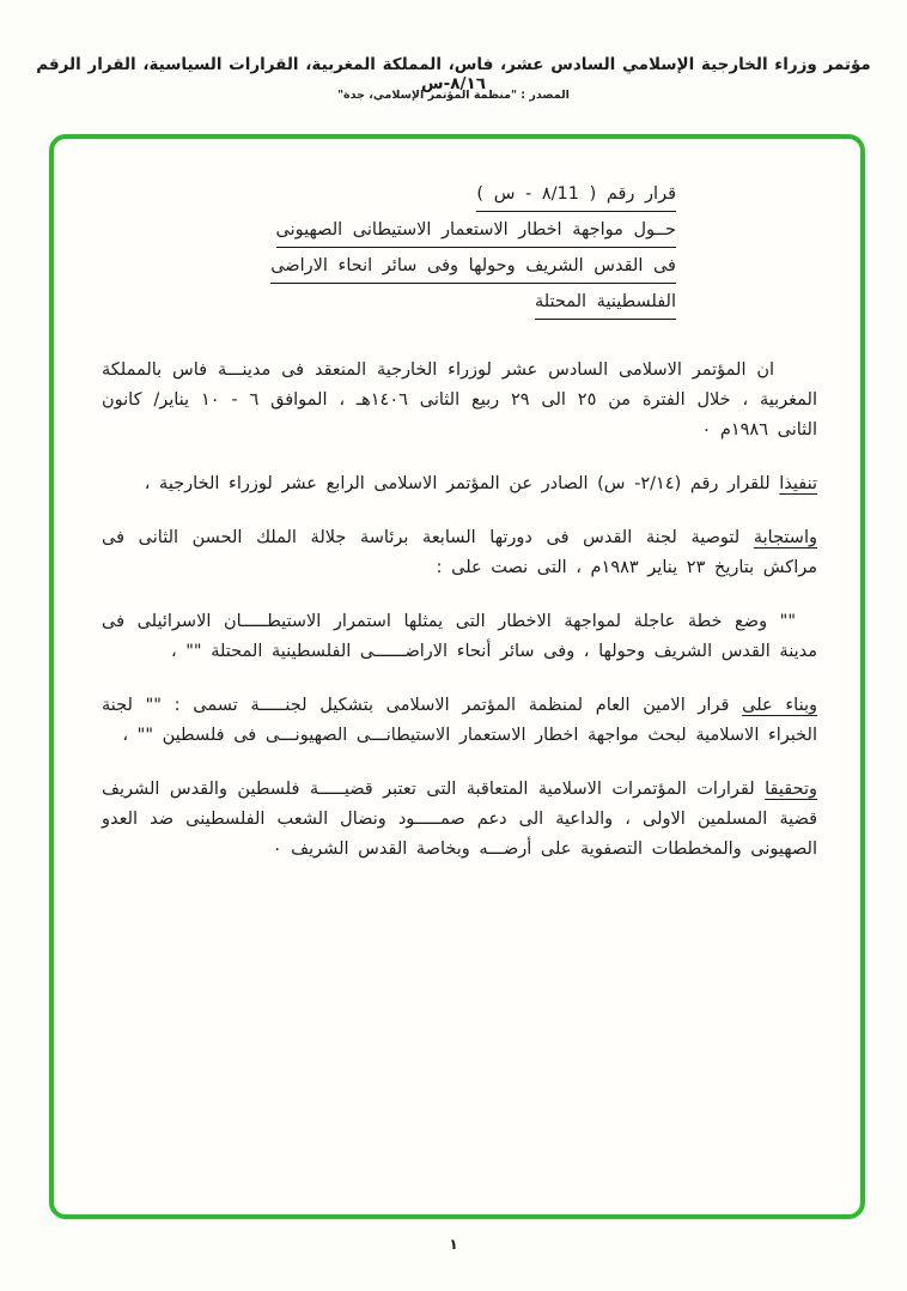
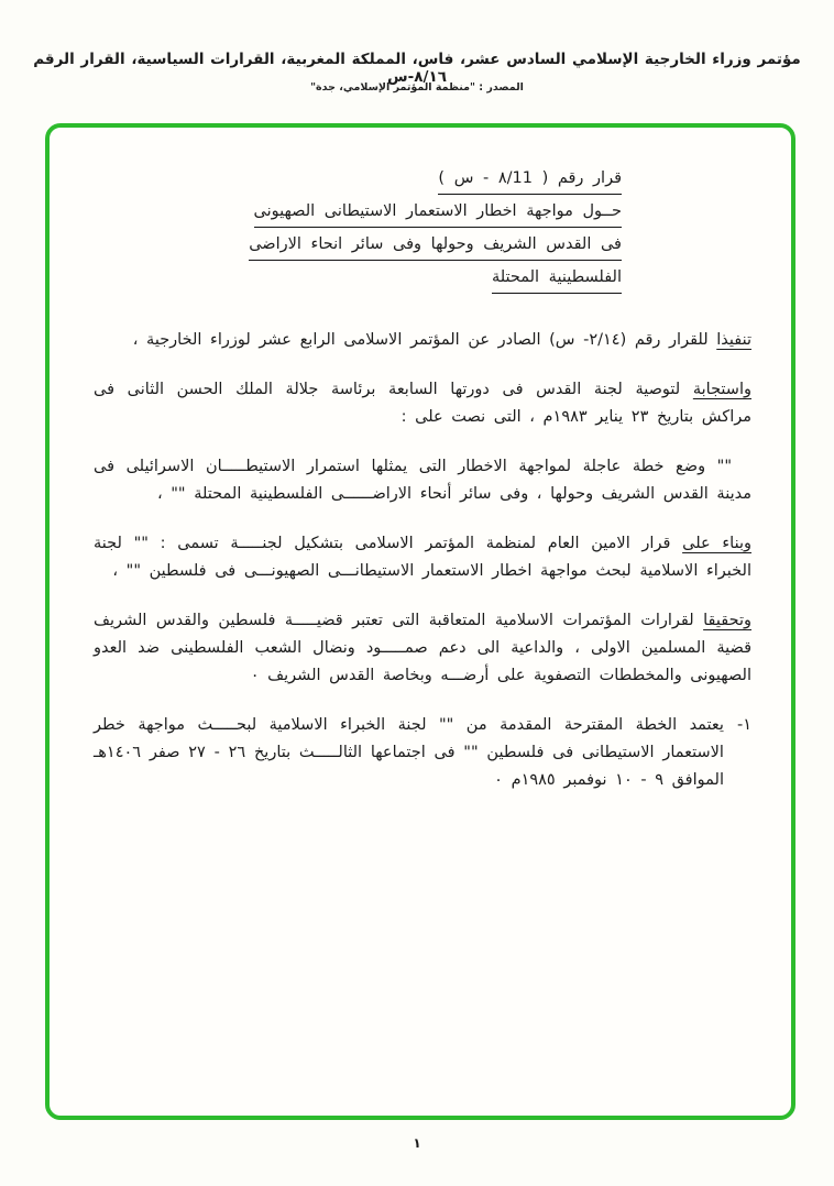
  مؤتمر وزراء الخارجية الإسلامي السادس عشر، فاس، المملكة المغربية، القرارات السياسية، القرار الرقم ٨/١٦-س
  المصدر : "منظمة المؤتمر الإسلامي، جدة"
  قرار رقم ( ٨/11 - س )
  حــول مواجهة اخطار الاستعمار الاستيطانى الصهيونى
  فى القدس الشريف وحولها وفى سائر انحاء الاراضى
  الفلسطينية المحتلة
- ان المؤتمر الاسلامى السادس عشر لوزراء الخارجية المنعقد فى مدينـــة فاس بالمملكة المغربية ، خلال الفترة من ٢٥ الى ٢٩ ربيع الثانى ١٤٠٦هـ ، الموافق ٦ - ١٠ يناير/ كانون الثانى ١٩٨٦م ٠
  تنفيذا للقرار رقم (٢/١٤- س) الصادر عن المؤتمر الاسلامى الرابع عشر لوزراء الخارجية ،
  واستجابة لتوصية لجنة القدس فى دورتها السابعة برئاسة جلالة الملك الحسن الثانى فى مراكش بتاريخ ٢٣ يناير ١٩٨٣م ، التى نصت على :
  "" وضع خطة عاجلة لمواجهة الاخطار التى يمثلها استمرار الاستيطـــــان الاسرائيلى فى مدينة القدس الشريف وحولها ، وفى سائر أنحاء الاراضــــــى الفلسطينية المحتلة "" ،
  وبناء على قرار الامين العام لمنظمة المؤتمر الاسلامى بتشكيل لجنـــــة تسمى : "" لجنة الخبراء الاسلامية لبحث مواجهة اخطار الاستعمار الاستيطانـــى الصهيونـــى فى فلسطين "" ،
  وتحقيقا لقرارات المؤتمرات الاسلامية المتعاقبة التى تعتبر قضيـــــة فلسطين والقدس الشريف قضية المسلمين الاولى ، والداعية الى دعم صمـــــود ونضال الشعب الفلسطينى ضد العدو الصهيونى والمخططات التصفوية على أرضـــه وبخاصة القدس الشريف ٠
+ ١-
+ يعتمد الخطة المقترحة المقدمة من "" لجنة الخبراء الاسلامية لبحـــــث مواجهة خطر الاستعمار الاستيطانى فى فلسطين "" فى اجتماعها الثالـــــث بتاريخ ٢٦ - ٢٧ صفر ١٤٠٦هـ الموافق ٩ - ١٠ نوفمبر ١٩٨٥م ٠
  ١
